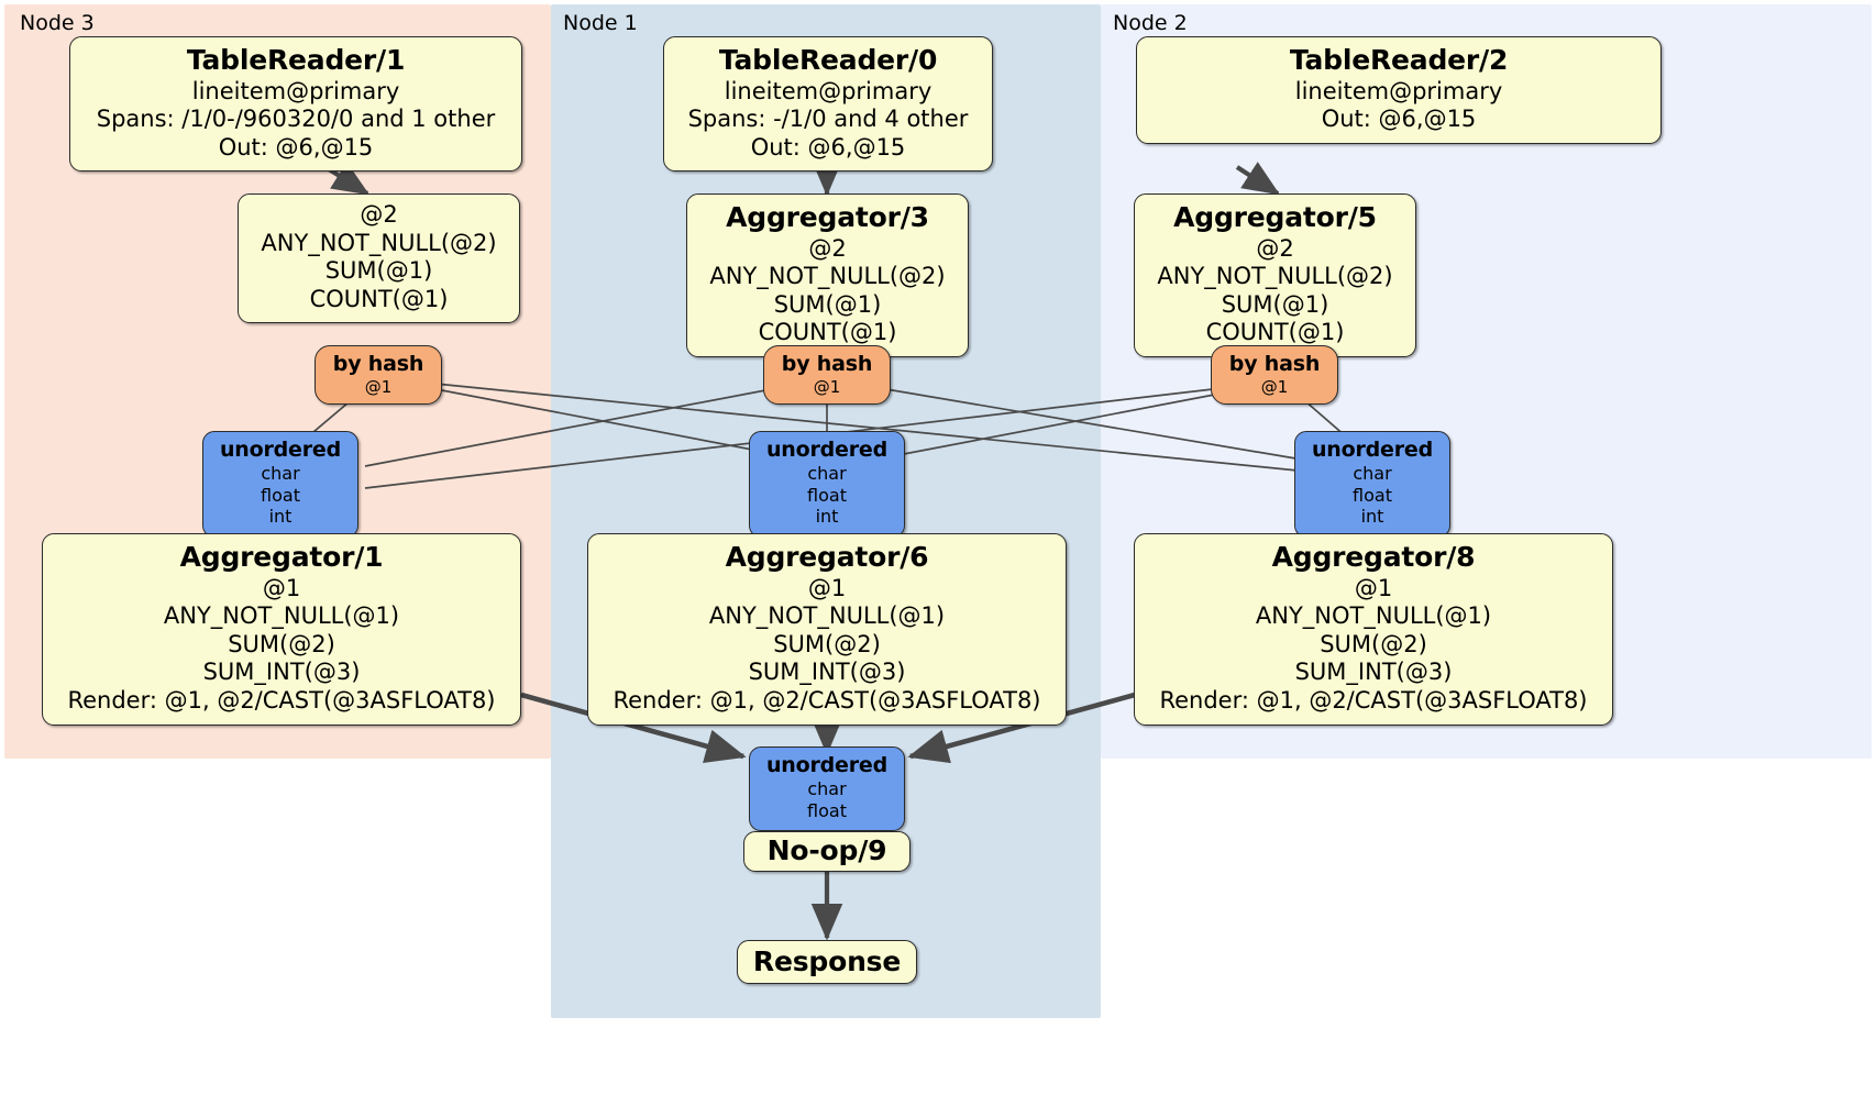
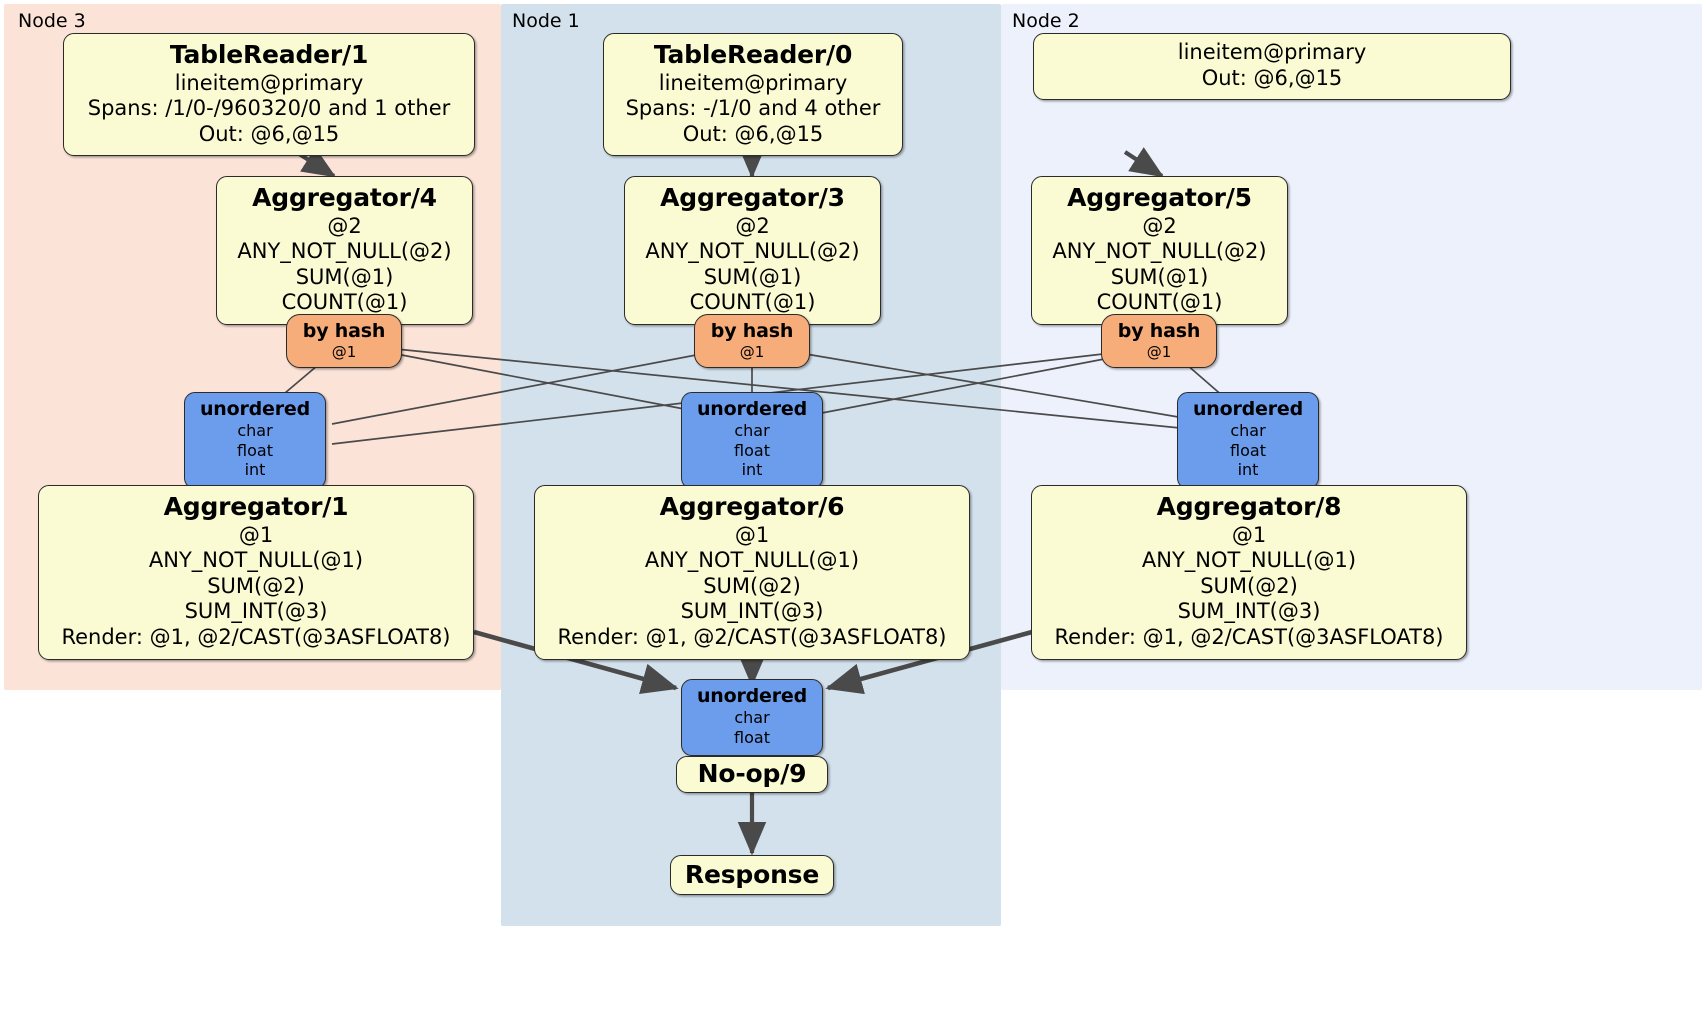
  Node 3
  Node 1
  Node 2
  TableReader/1
  lineitem@primary
  Spans: /1/0-/960320/0 and 1 other
  Out: @6,@15
  TableReader/0
  lineitem@primary
  Spans: -/1/0 and 4 other
  Out: @6,@15
- TableReader/2
  lineitem@primary
  Out: @6,@15
+ Aggregator/4
  @2
  ANY_NOT_NULL(@2)
  SUM(@1)
  COUNT(@1)
  Aggregator/3
  @2
  ANY_NOT_NULL(@2)
  SUM(@1)
  COUNT(@1)
  Aggregator/5
  @2
  ANY_NOT_NULL(@2)
  SUM(@1)
  COUNT(@1)
  by hash
  @1
  by hash
  @1
  by hash
  @1
  unordered
  char
  float
  int
  unordered
  char
  float
  int
  unordered
  char
  float
  int
  Aggregator/1
  @1
  ANY_NOT_NULL(@1)
  SUM(@2)
  SUM_INT(@3)
  Render: @1, @2/CAST(@3ASFLOAT8)
  Aggregator/6
  @1
  ANY_NOT_NULL(@1)
  SUM(@2)
  SUM_INT(@3)
  Render: @1, @2/CAST(@3ASFLOAT8)
  Aggregator/8
  @1
  ANY_NOT_NULL(@1)
  SUM(@2)
  SUM_INT(@3)
  Render: @1, @2/CAST(@3ASFLOAT8)
  unordered
  char
  float
  No-op/9
  Response
